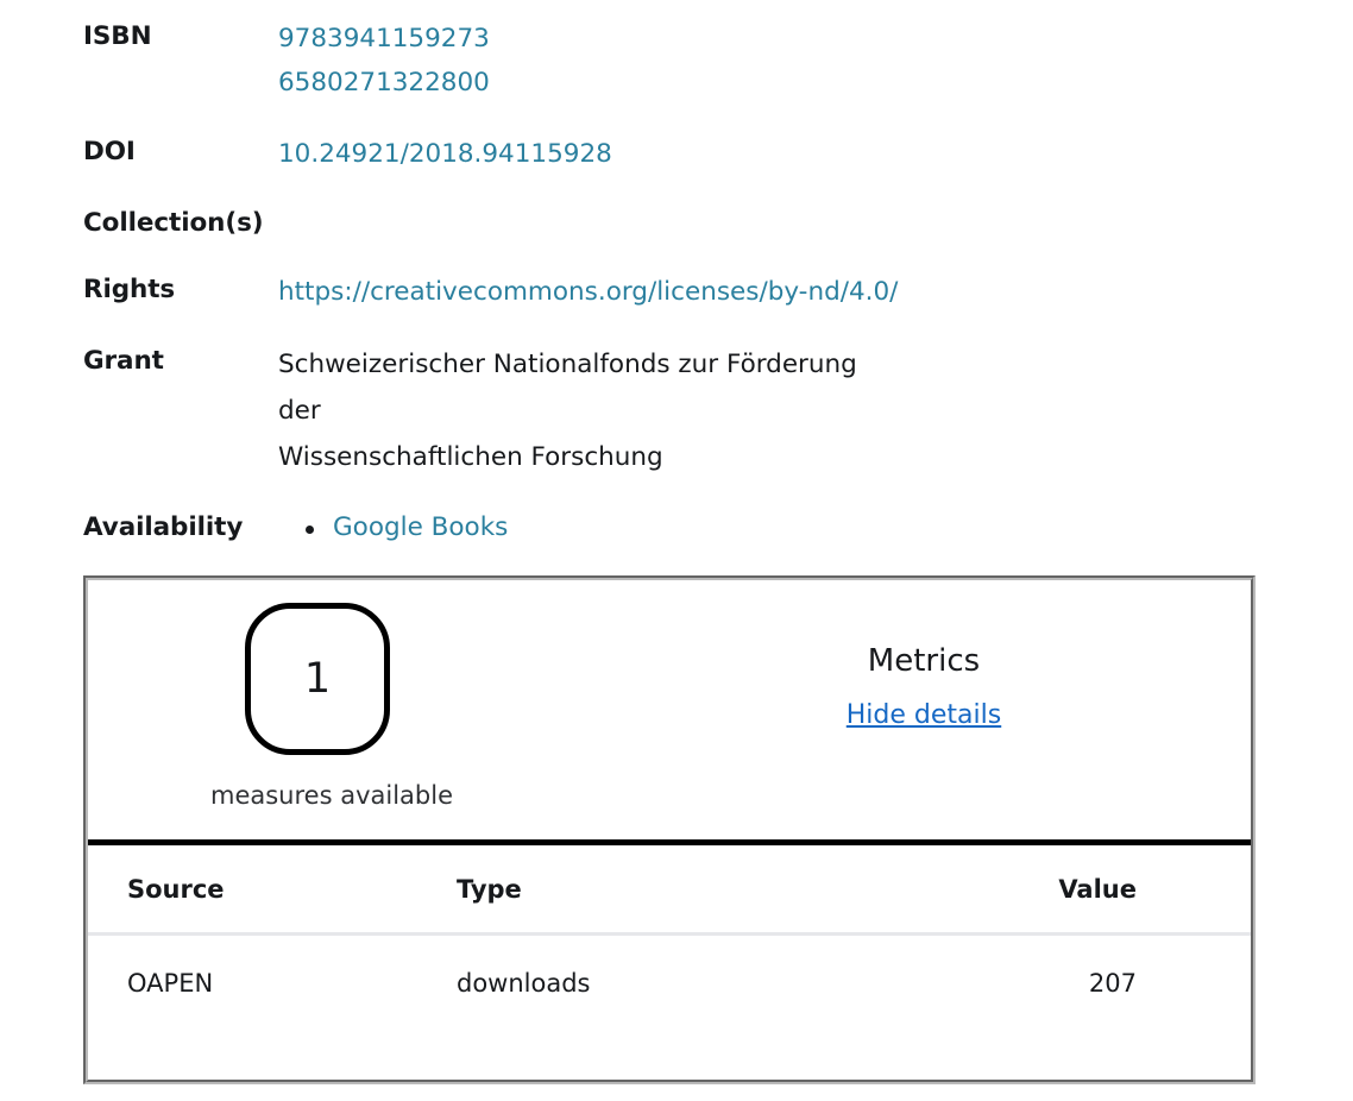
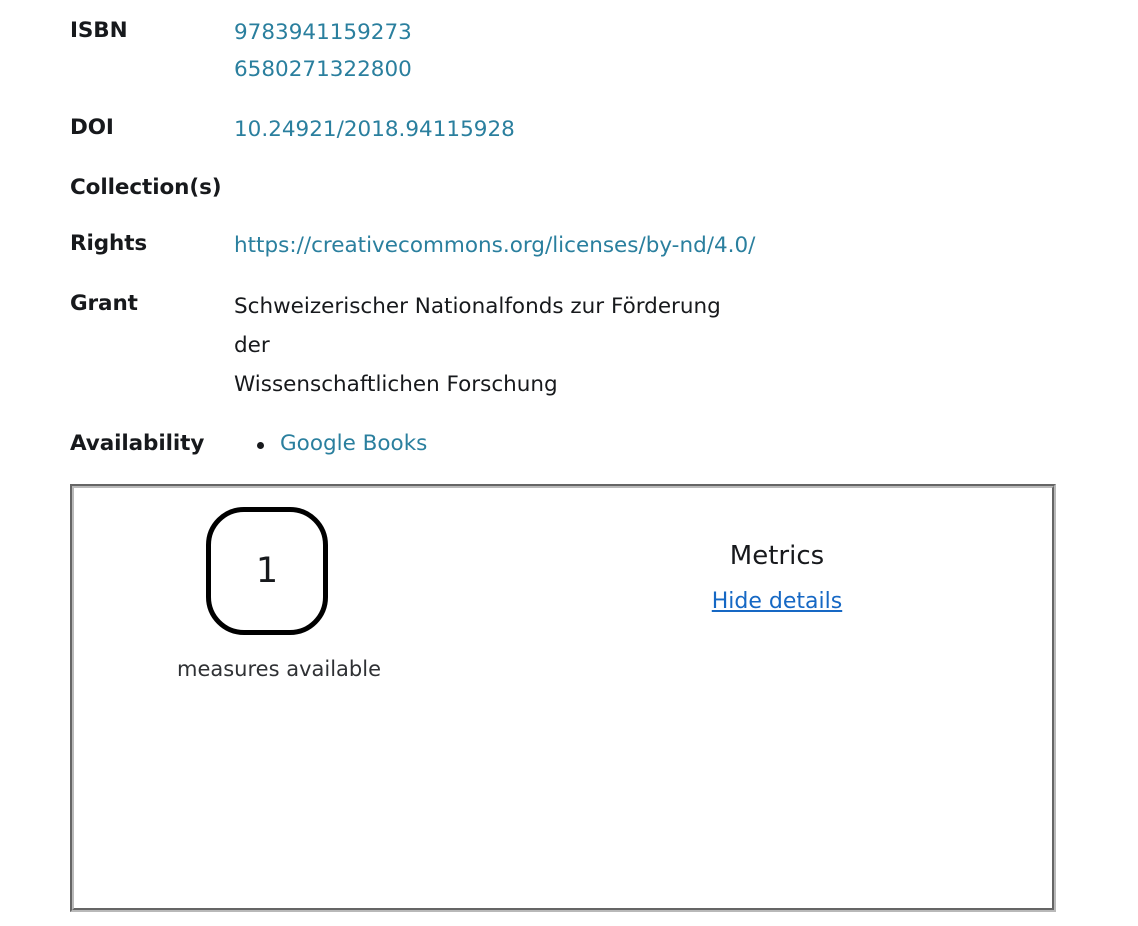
  ISBN
  9783941159273
  6580271322800
  DOI
  10.24921/2018.94115928
  Collection(s)
  Rights
  https://creativecommons.org/licenses/by-nd/4.0/
  Grant
  Schweizerischer Nationalfonds zur Förderung der
  Wissenschaftlichen Forschung
  Availability
  Google Books
  1
  measures available
  Metrics
  Hide details
- Source	Type	Value
- OAPEN	downloads	207
